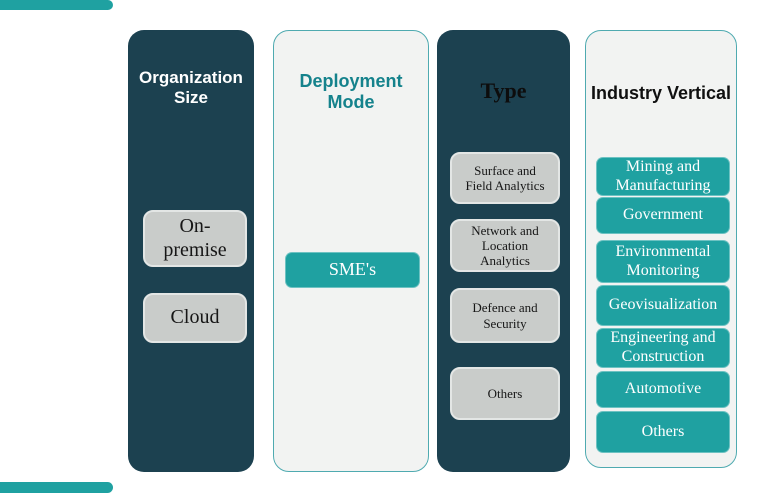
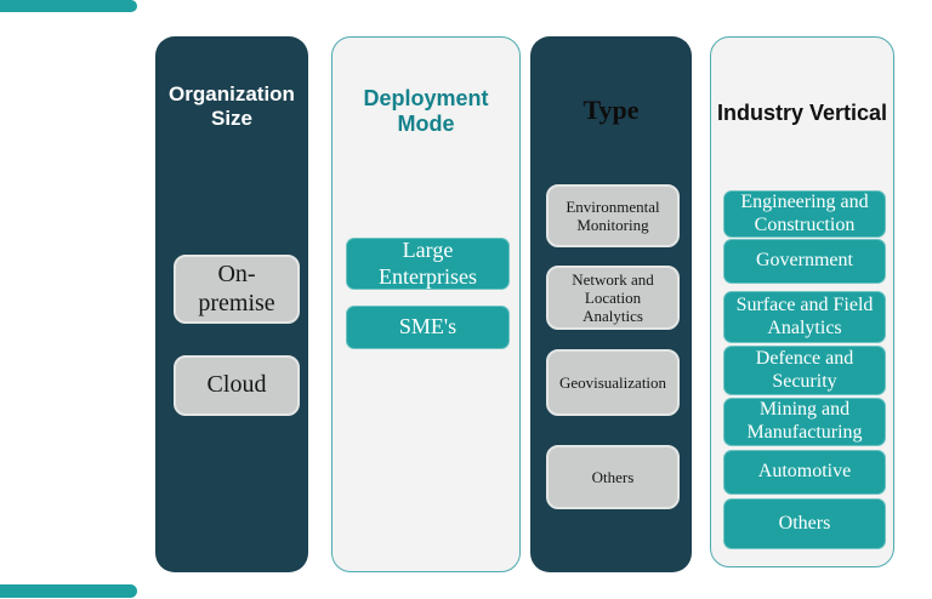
  Organization Size
  On-premise
  Cloud
  Deployment Mode
+ Large Enterprises
  SME's
  Type
- Surface and Field Analytics
+ Environmental Monitoring
  Network and Location Analytics
- Defence and Security
+ Geovisualization
  Others
  Industry Vertical
- Mining and Manufacturing
+ Engineering and Construction
  Government
- Environmental Monitoring
+ Surface and Field Analytics
- Geovisualization
+ Defence and Security
- Engineering and Construction
+ Mining and Manufacturing
  Automotive
  Others
